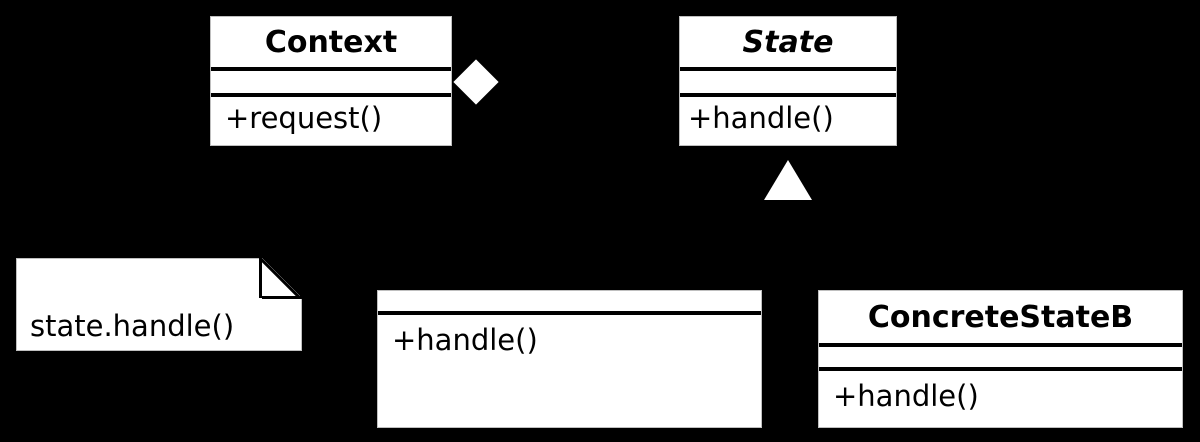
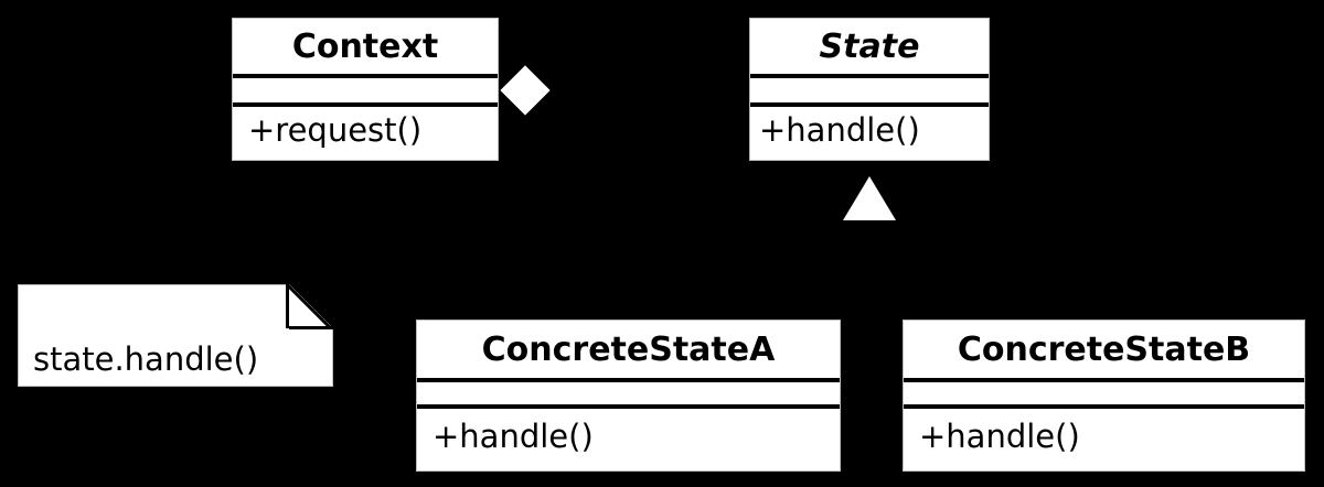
  Context
  +request()
  State
  +handle()
+ ConcreteStateA
  +handle()
  ConcreteStateB
  +handle()
  state.handle()
